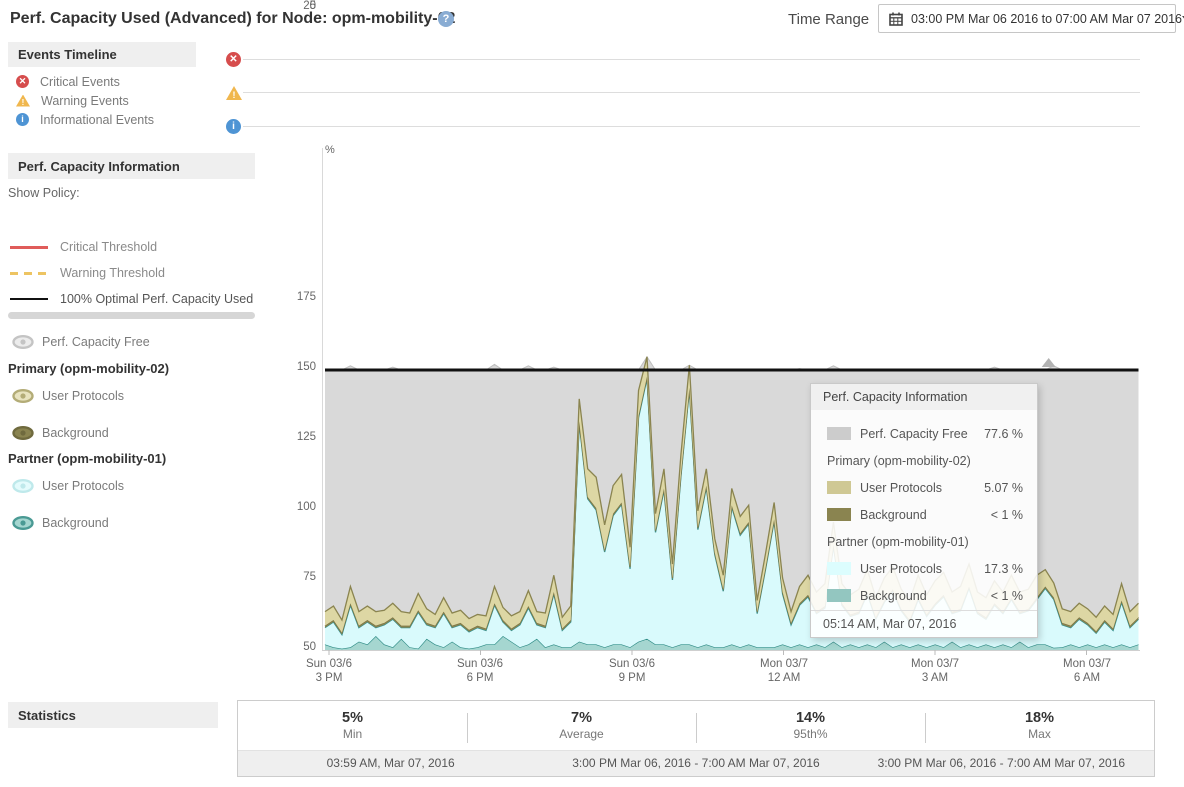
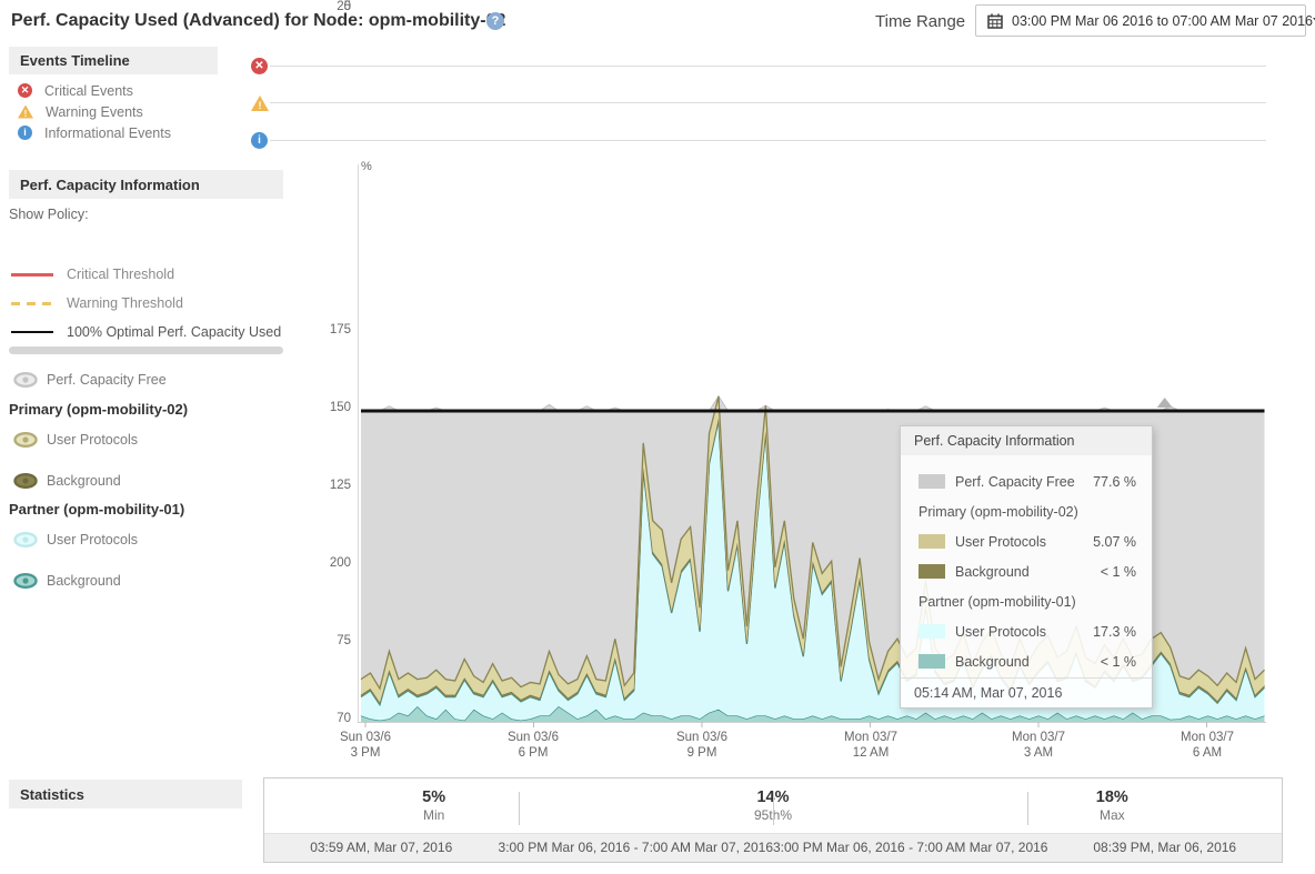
  Perf. Capacity Used (Advanced) for Node: opm-mobility-
  ?
  Time Range
  03:00 PM Mar 06 2016 to 07:00 AM Mar 07 2016
  Events Timeline
  ✕
  Critical Events
  !
  Warning Events
  i
  Informational Events
  Perf. Capacity Information
  Show Policy:
  Critical Threshold
  Warning Threshold
  100% Optimal Perf. Capacity Used
  Perf. Capacity Free
  Primary (opm-mobility-02)
  User Protocols
  Background
  Partner (opm-mobility-01)
  User Protocols
  Background
  ✕
  !
  i
  175
  150
  125
- 100
+ 200
  75
- 50
+ 70
  25
  0
  %
  Sun 03/6
  3 PM
  Sun 03/6
  6 PM
  Sun 03/6
  9 PM
  Mon 03/7
  12 AM
  Mon 03/7
  3 AM
  Mon 03/7
  6 AM
  Perf. Capacity Information
  Perf. Capacity Free
  77.6 %
  Primary (opm-mobility-02)
  User Protocols
  5.07 %
  Background
  < 1 %
  Partner (opm-mobility-01)
  User Protocols
  17.3 %
  Background
  < 1 %
  05:14 AM, Mar 07, 2016
  Statistics
  5%
  Min
- 7%
- Average
  14%
  95th%
  18%
  Max
  03:59 AM, Mar 07, 2016
  3:00 PM Mar 06, 2016 - 7:00 AM Mar 07, 2016
  3:00 PM Mar 06, 2016 - 7:00 AM Mar 07, 2016
+ 08:39 PM, Mar 06, 2016
